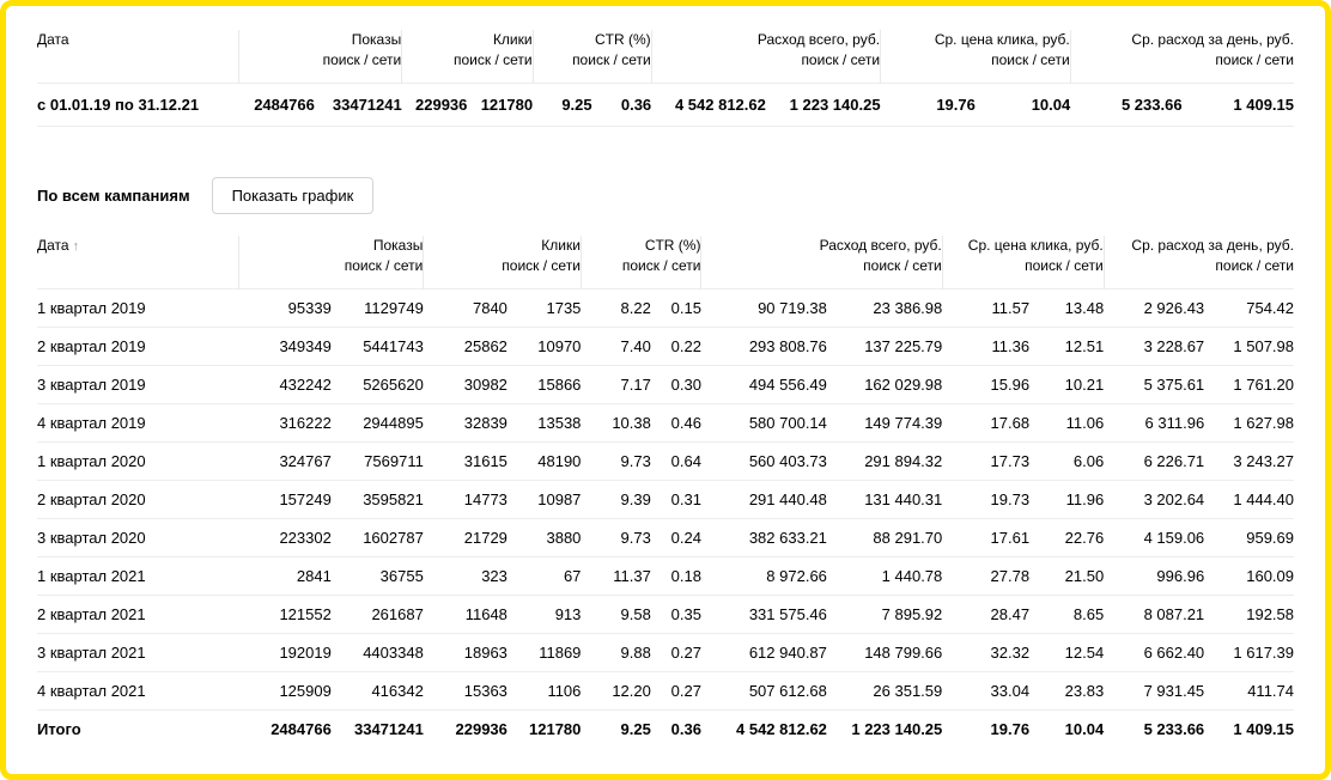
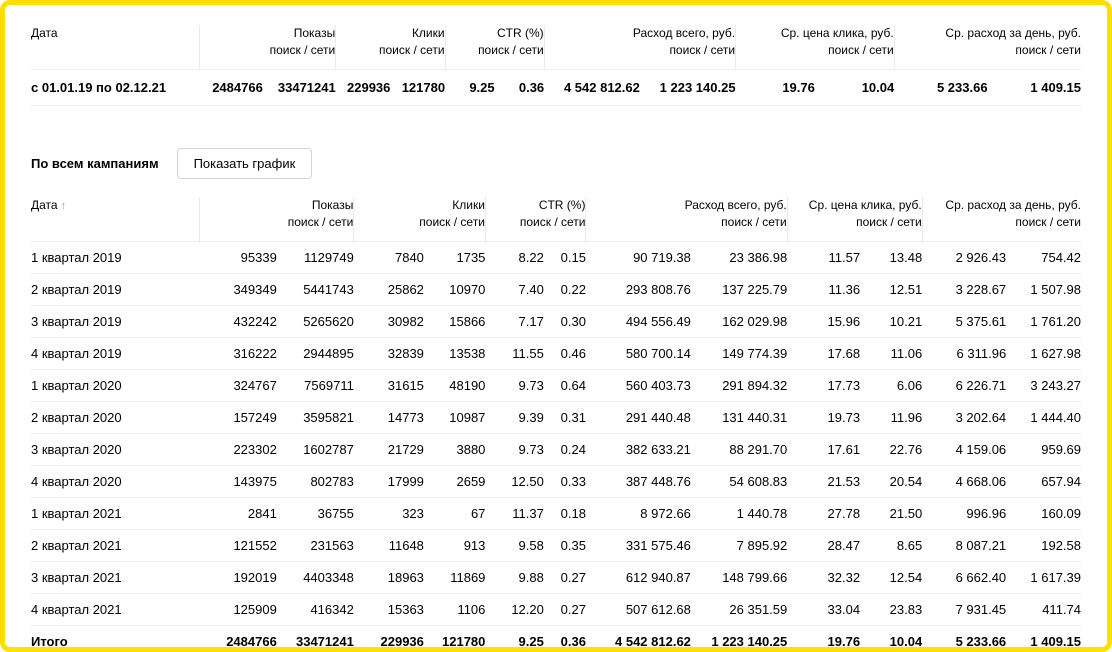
  Дата	Показыпоиск / сети	Кликипоиск / сети	CTR (%)поиск / сети	Расход всего, руб.поиск / сети	Ср. цена клика, руб.поиск / сети	Ср. расход за день, руб.поиск / сети
- с 01.01.19 по 31.12.21	2484766	33471241	229936	121780	9.25	0.36	4 542 812.62	1 223 140.25	19.76	10.04	5 233.66	1 409.15
+ с 01.01.19 по 02.12.21	2484766	33471241	229936	121780	9.25	0.36	4 542 812.62	1 223 140.25	19.76	10.04	5 233.66	1 409.15
  По всем кампаниям
  Показать график
  Дата ↑	Показыпоиск / сети	Кликипоиск / сети	CTR (%)поиск / сети	Расход всего, руб.поиск / сети	Ср. цена клика, руб.поиск / сети	Ср. расход за день, руб.поиск / сети
  1 квартал 2019	95339	1129749	7840	1735	8.22	0.15	90 719.38	23 386.98	11.57	13.48	2 926.43	754.42
  2 квартал 2019	349349	5441743	25862	10970	7.40	0.22	293 808.76	137 225.79	11.36	12.51	3 228.67	1 507.98
  3 квартал 2019	432242	5265620	30982	15866	7.17	0.30	494 556.49	162 029.98	15.96	10.21	5 375.61	1 761.20
- 4 квартал 2019	316222	2944895	32839	13538	10.38	0.46	580 700.14	149 774.39	17.68	11.06	6 311.96	1 627.98
+ 4 квартал 2019	316222	2944895	32839	13538	11.55	0.46	580 700.14	149 774.39	17.68	11.06	6 311.96	1 627.98
  1 квартал 2020	324767	7569711	31615	48190	9.73	0.64	560 403.73	291 894.32	17.73	6.06	6 226.71	3 243.27
  2 квартал 2020	157249	3595821	14773	10987	9.39	0.31	291 440.48	131 440.31	19.73	11.96	3 202.64	1 444.40
  3 квартал 2020	223302	1602787	21729	3880	9.73	0.24	382 633.21	88 291.70	17.61	22.76	4 159.06	959.69
+ 4 квартал 2020	143975	802783	17999	2659	12.50	0.33	387 448.76	54 608.83	21.53	20.54	4 668.06	657.94
  1 квартал 2021	2841	36755	323	67	11.37	0.18	8 972.66	1 440.78	27.78	21.50	996.96	160.09
- 2 квартал 2021	121552	261687	11648	913	9.58	0.35	331 575.46	7 895.92	28.47	8.65	8 087.21	192.58
+ 2 квартал 2021	121552	231563	11648	913	9.58	0.35	331 575.46	7 895.92	28.47	8.65	8 087.21	192.58
  3 квартал 2021	192019	4403348	18963	11869	9.88	0.27	612 940.87	148 799.66	32.32	12.54	6 662.40	1 617.39
  4 квартал 2021	125909	416342	15363	1106	12.20	0.27	507 612.68	26 351.59	33.04	23.83	7 931.45	411.74
  Итого	2484766	33471241	229936	121780	9.25	0.36	4 542 812.62	1 223 140.25	19.76	10.04	5 233.66	1 409.15
